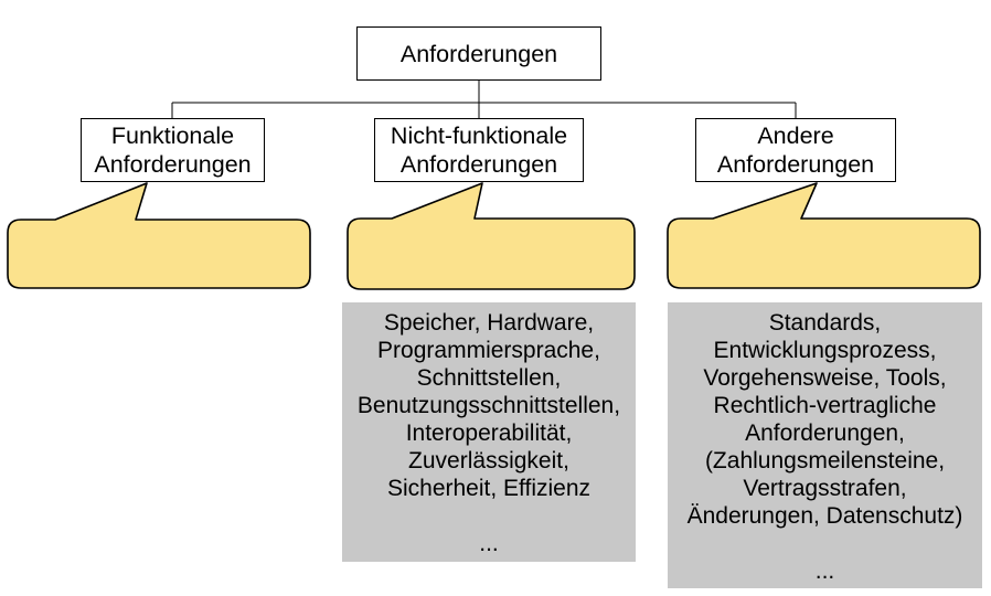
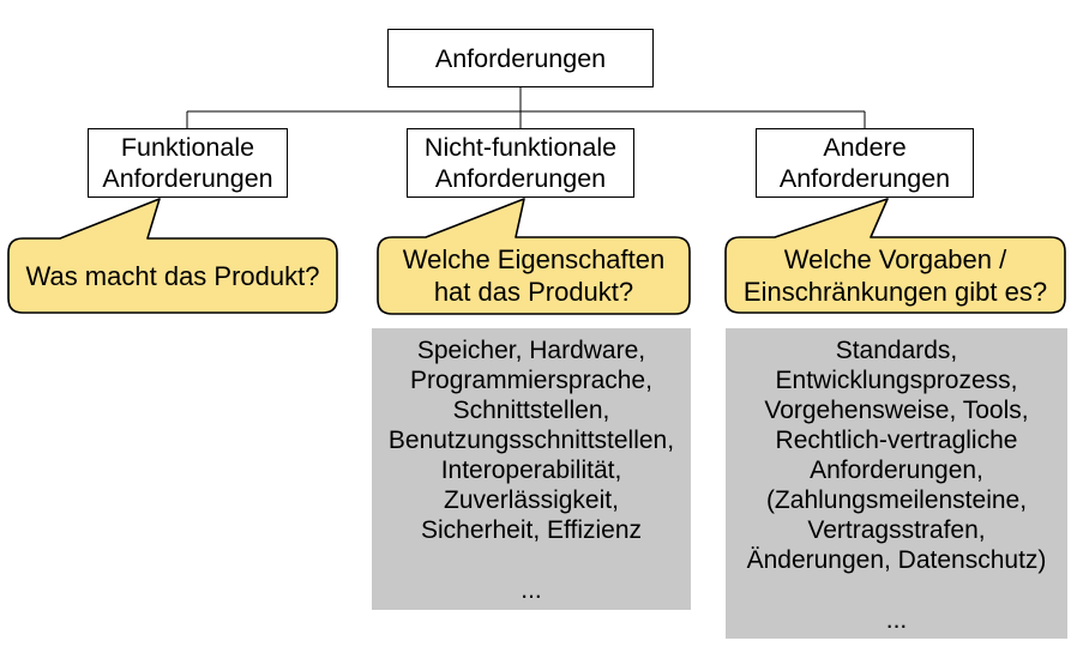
  Anforderungen
  Funktionale
  Anforderungen
  Nicht-funktionale
  Anforderungen
  Andere
  Anforderungen
+ Was macht das Produkt?
+ Welche Eigenschaften
+ hat das Produkt?
+ Welche Vorgaben /
+ Einschränkungen gibt es?
  Speicher, Hardware,
  Programmiersprache,
  Schnittstellen,
  Benutzungsschnittstellen,
  Interoperabilität,
  Zuverlässigkeit,
  Sicherheit, Effizienz
  ...
  Standards,
  Entwicklungsprozess,
  Vorgehensweise, Tools,
  Rechtlich-vertragliche
  Anforderungen,
  (Zahlungsmeilensteine,
  Vertragsstrafen,
  Änderungen, Datenschutz)
  ...
